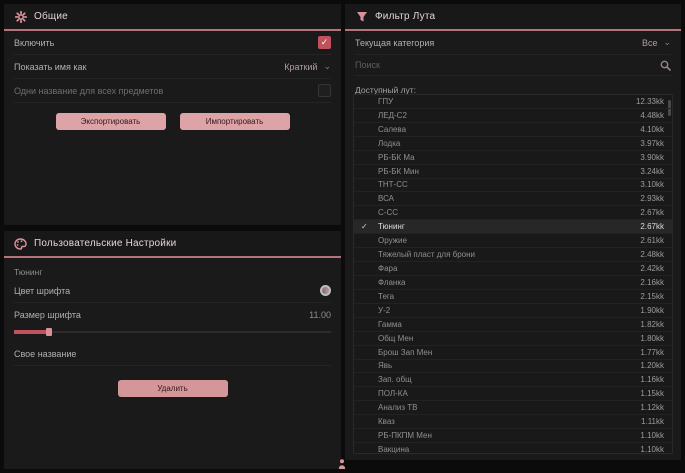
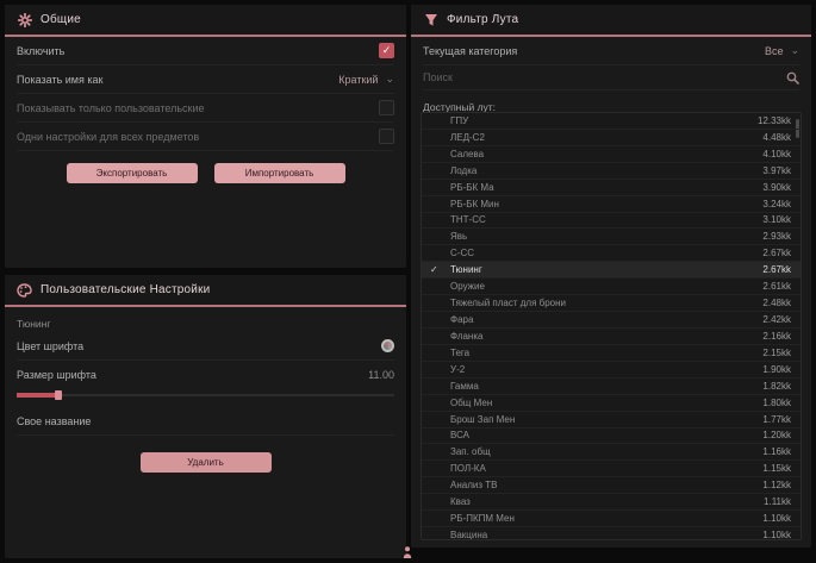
  Общие
  Включить
  ✓
  Показать имя как
  Краткий
  ⌄
+ Показывать только пользовательские
- Одни название для всех предметов
+ Одни настройки для всех предметов
  Экспортировать
  Импортировать
  Пользовательские Настройки
  Тюнинг
  Цвет шрифта
  Размер шрифта
  11.00
  Свое название
  Удалить
  Фильтр Лута
  Текущая категория
  Все
  ⌄
  Поиск
  Доступный лут:
  ГПУ
  12.33kk
  ЛЕД-С2
  4.48kk
  Салева
  4.10kk
  Лодка
  3.97kk
  РБ-БК Ма
  3.90kk
  РБ-БК Мин
  3.24kk
  ТНТ-СС
  3.10kk
- ВСА
+ Явь
  2.93kk
  С-СС
  2.67kk
  ✓
  Тюнинг
  2.67kk
  Оружие
  2.61kk
  Тяжелый пласт для брони
  2.48kk
  Фара
  2.42kk
  Фланка
  2.16kk
  Тега
  2.15kk
  У-2
  1.90kk
  Гамма
  1.82kk
  Общ Мен
  1.80kk
  Брош Зап Мен
  1.77kk
- Явь
+ ВСА
  1.20kk
  Зап. общ
  1.16kk
  ПОЛ-КА
  1.15kk
  Анализ ТВ
  1.12kk
  Кваз
  1.11kk
  РБ-ПКПМ Мен
  1.10kk
  Вакцина
  1.10kk
